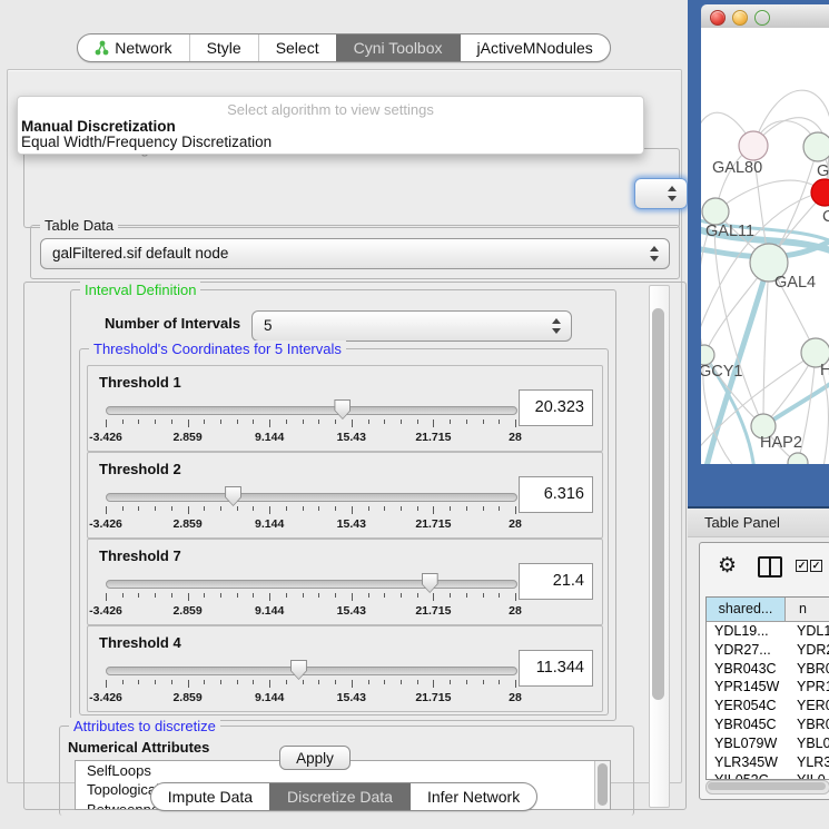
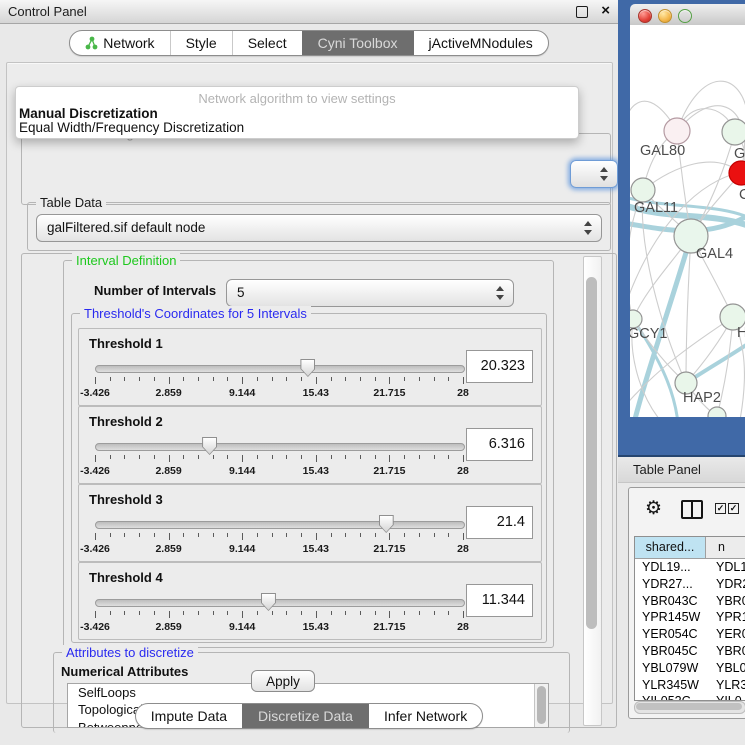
+ Control Panel
+ ×
  Network
  Style
  Select
  Cyni Toolbox
  jActiveMNodules
  Table Data
  galFiltered.sif default node
  Interval Definition
  Number of Intervals
  5
  Threshold's Coordinates for 5 Intervals
  Threshold 1
  -3.426
  2.859
  9.144
  15.43
  21.715
  28
  20.323
  Threshold 2
  -3.426
  2.859
  9.144
  15.43
  21.715
  28
  6.316
- Threshold 7
+ Threshold 3
  -3.426
  2.859
  9.144
  15.43
  21.715
  28
  21.4
  Threshold 4
  -3.426
  2.859
  9.144
  15.43
  21.715
  28
  11.344
  Attributes to discretize
  Numerical Attributes
  SelfLoops
  Apply
  Impute Data
  Discretize Data
  Infer Network
- Select algorithm to view settings
+ Network algorithm to view settings
  Manual Discretization
  Equal Width/Frequency Discretization
  GAL80
  C
  GAL11
  GAL4
  GCY1
  H
  HAP2
  Table Panel
  ⚙
  ✓
  ✓
  shared...
  n
  YDL19...
  YDL1
  YDR27...
  YDR
  YBR043C
  YBR
  YPR145W
  YPR
  YER054C
  YER
  YBR045C
  YBR
  YBL079W
  YBL0
  YLR345W
  YLR3
